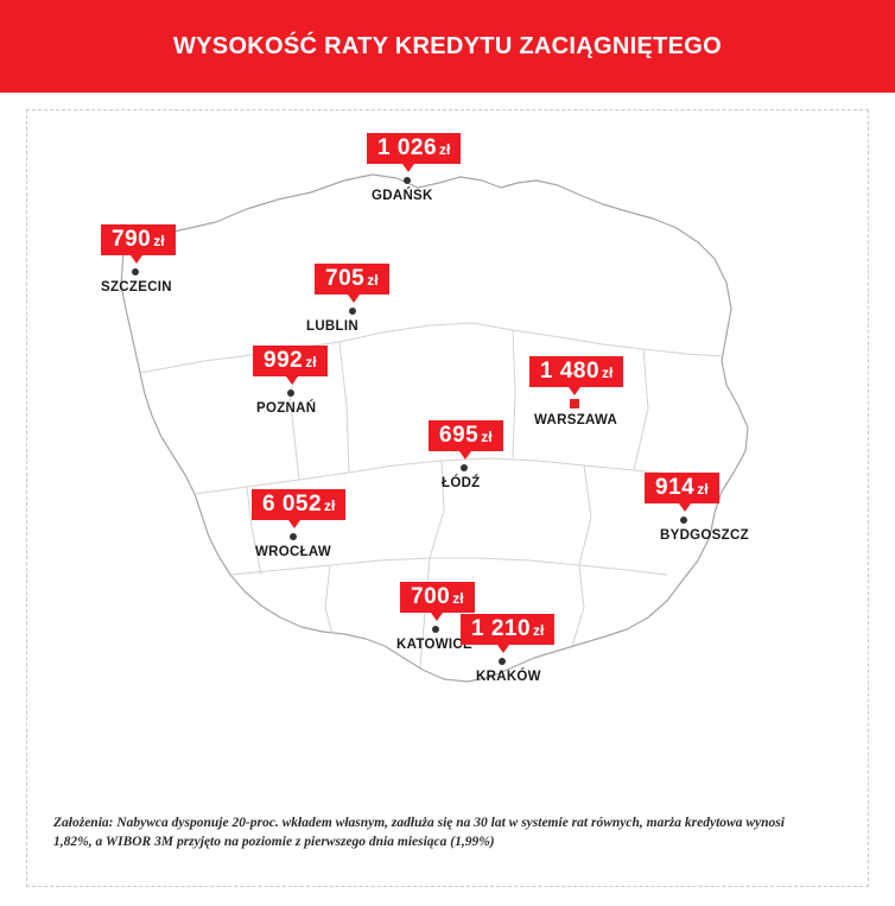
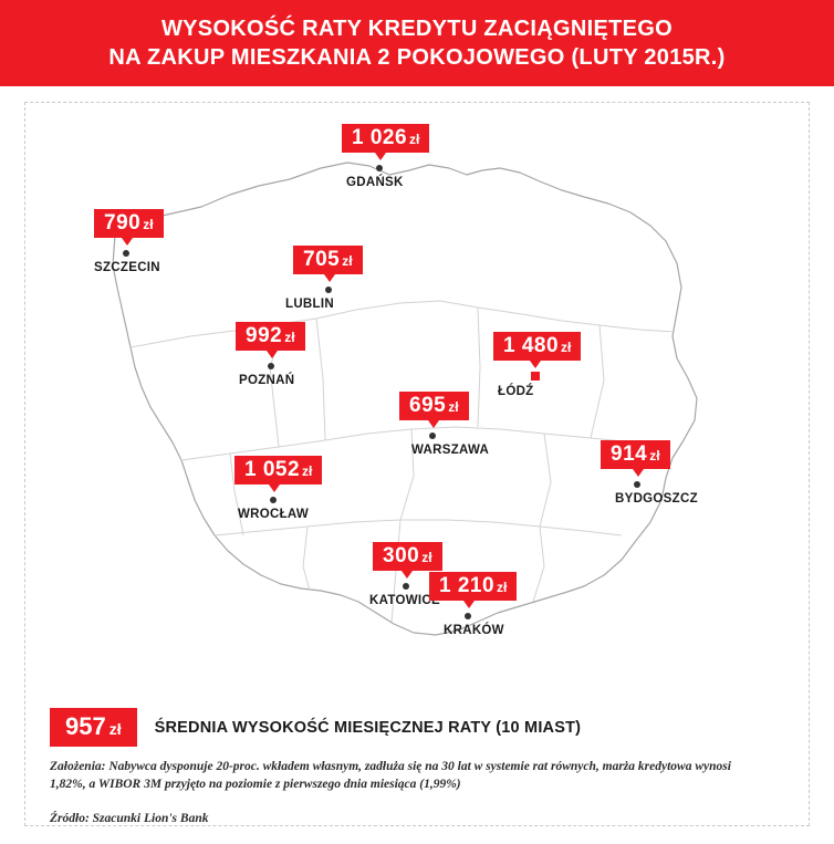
  WYSOKOŚĆ RATY KREDYTU ZACIĄGNIĘTEGO
+ NA ZAKUP MIESZKANIA 2 POKOJOWEGO (LUTY 2015R.)
  1 026 zł
  GDAŃSK
  790 zł
  SZCZECIN
  705 zł
  LUBLIN
  992 zł
  POZNAŃ
  1 480 zł
- WARSZAWA
+ ŁÓDŹ
  695 zł
- ŁÓDŹ
+ WARSZAWA
  914 zł
  BYDGOSZCZ
- 6 052 zł
+ 1 052 zł
  WROCŁAW
- 700 zł
+ 300 zł
  KATOWICE
  1 210 zł
  KRAKÓW
+ 957 zł
+ ŚREDNIA WYSOKOŚĆ MIESIĘCZNEJ RATY (10 MIAST)
  Założenia: Nabywca dysponuje 20-proc. wkładem własnym, zadłuża się na 30 lat w systemie rat równych, marża kredytowa wynosi 1,82%, a WIBOR 3M przyjęto na poziomie z pierwszego dnia miesiąca (1,99%)
+ Źródło: Szacunki Lion's Bank
